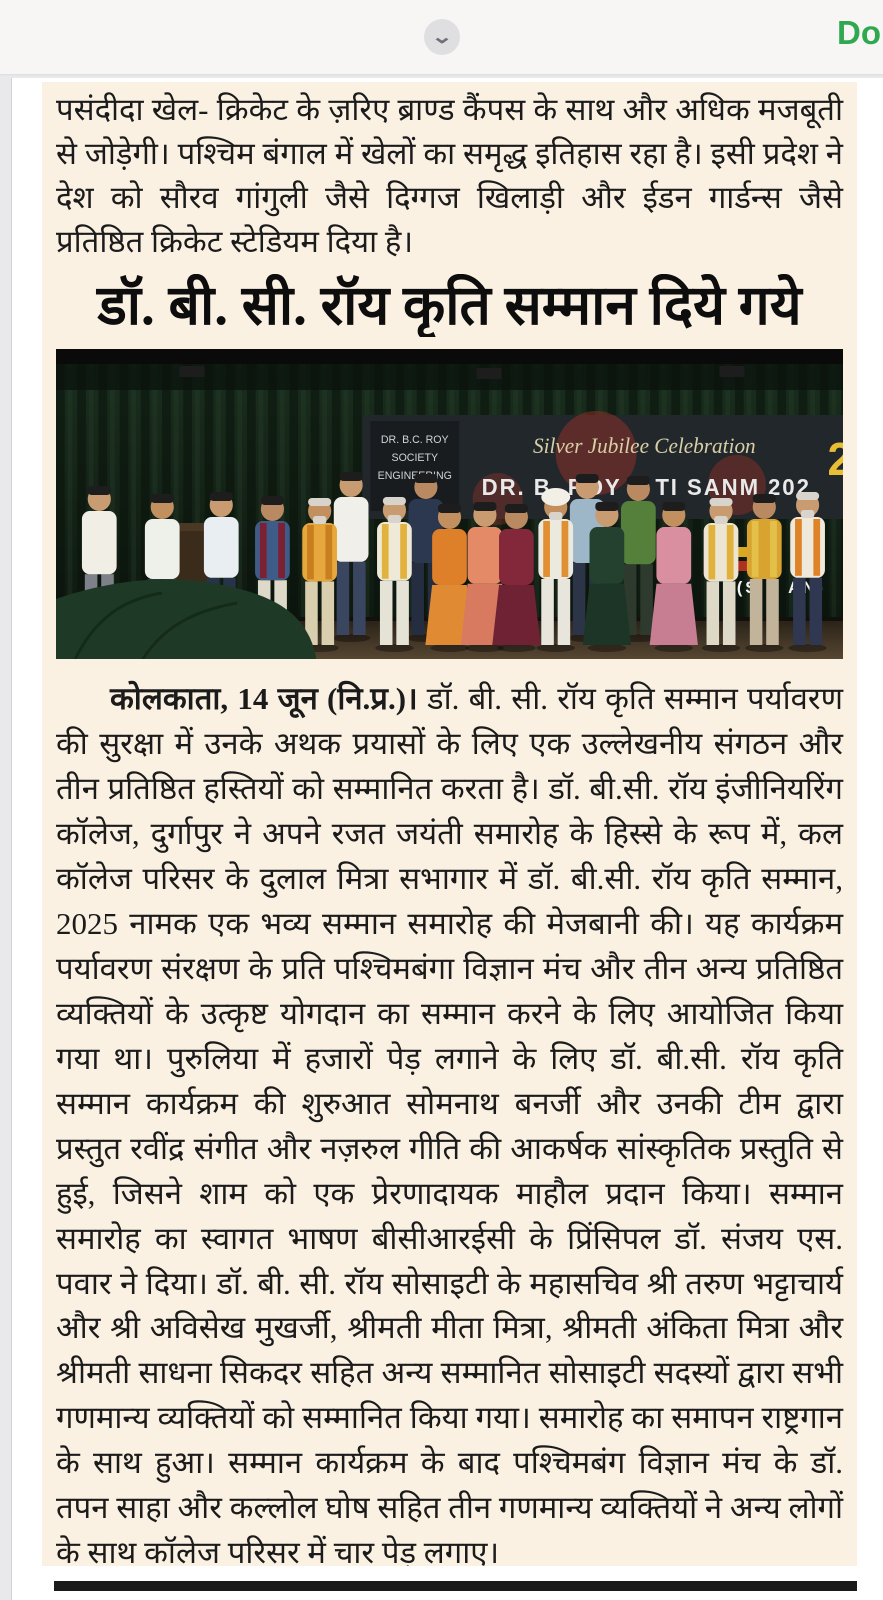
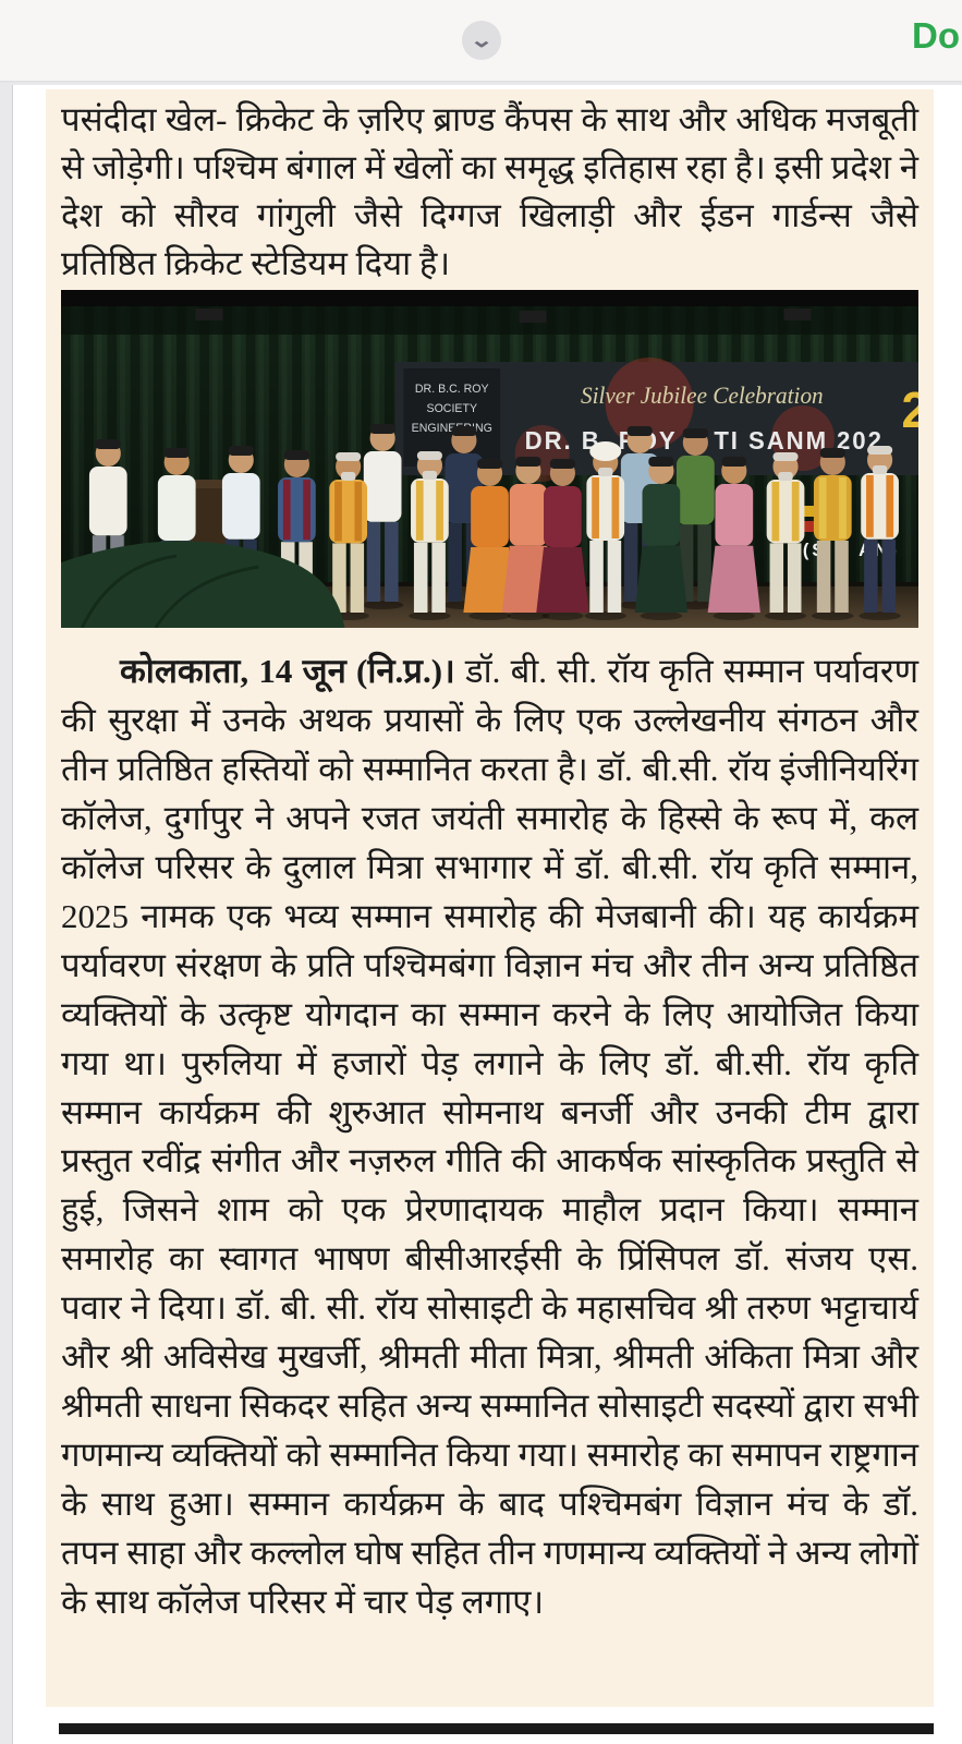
  ⌄
  Do
  पसंदीदा खेल- क्रिकेट के ज़रिए ब्राण्ड कैंपस के साथ और अधिक मजबूती से जोड़ेगी। पश्चिम बंगाल में खेलों का समृद्ध इतिहास रहा है। इसी प्रदेश ने देश को सौरव गांगुली जैसे दिग्गज खिलाड़ी और ईडन गार्डन्स जैसे प्रतिष्ठित क्रिकेट स्टेडियम दिया है।
- डॉ. बी. सी. रॉय कृति सम्मान दिये गये
  DR. B.C. ROY
  SOCIETY
  ENGINENG
  Silver Jubilee Celebration
  DR. B.Y TI SANM 202
  2
  कोलकाता, 14 जून (नि.प्र.)। डॉ. बी. सी. रॉय कृति सम्मान पर्यावरण की सुरक्षा में उनके अथक प्रयासों के लिए एक उल्लेखनीय संगठन और तीन प्रतिष्ठित हस्तियों को सम्मानित करता है। डॉ. बी.सी. रॉय इंजीनियरिंग कॉलेज, दुर्गापुर ने अपने रजत जयंती समारोह के हिस्से के रूप में, कल कॉलेज परिसर के दुलाल मित्रा सभागार में डॉ. बी.सी. रॉय कृति सम्मान, 2025 नामक एक भव्य सम्मान समारोह की मेजबानी की। यह कार्यक्रम पर्यावरण संरक्षण के प्रति पश्चिमबंगा विज्ञान मंच और तीन अन्य प्रतिष्ठित व्यक्तियों के उत्कृष्ट योगदान का सम्मान करने के लिए आयोजित किया गया था। पुरुलिया में हजारों पेड़ लगाने के लिए डॉ. बी.सी. रॉय कृति सम्मान कार्यक्रम की शुरुआत सोमनाथ बनर्जी और उनकी टीम द्वारा प्रस्तुत रवींद्र संगीत और नज़रुल गीति की आकर्षक सांस्कृतिक प्रस्तुति से हुई, जिसने शाम को एक प्रेरणादायक माहौल प्रदान किया। सम्मान समारोह का स्वागत भाषण बीसीआरईसी के प्रिंसिपल डॉ. संजय एस. पवार ने दिया। डॉ. बी. सी. रॉय सोसाइटी के महासचिव श्री तरुण भट्टाचार्य और श्री अविसेख मुखर्जी, श्रीमती मीता मित्रा, श्रीमती अंकिता मित्रा और श्रीमती साधना सिकदर सहित अन्य सम्मानित सोसाइटी सदस्यों द्वारा सभी गणमान्य व्यक्तियों को सम्मानित किया गया। समारोह का समापन राष्ट्रगान के साथ हुआ। सम्मान कार्यक्रम के बाद पश्चिमबंग विज्ञान मंच के डॉ. तपन साहा और कल्लोल घोष सहित तीन गणमान्य व्यक्तियों ने अन्य लोगों के साथ कॉलेज परिसर में चार पेड़ लगाए।
